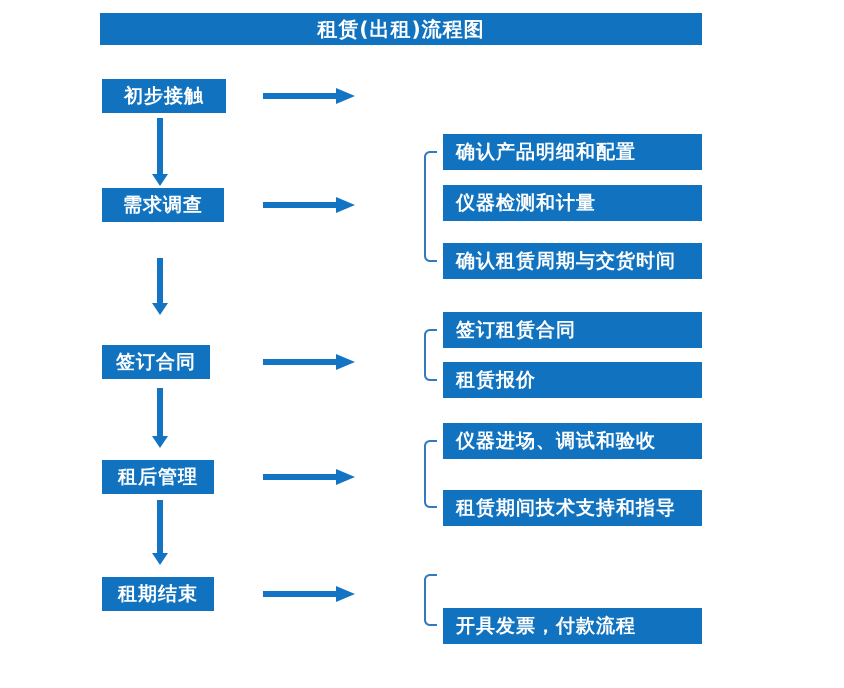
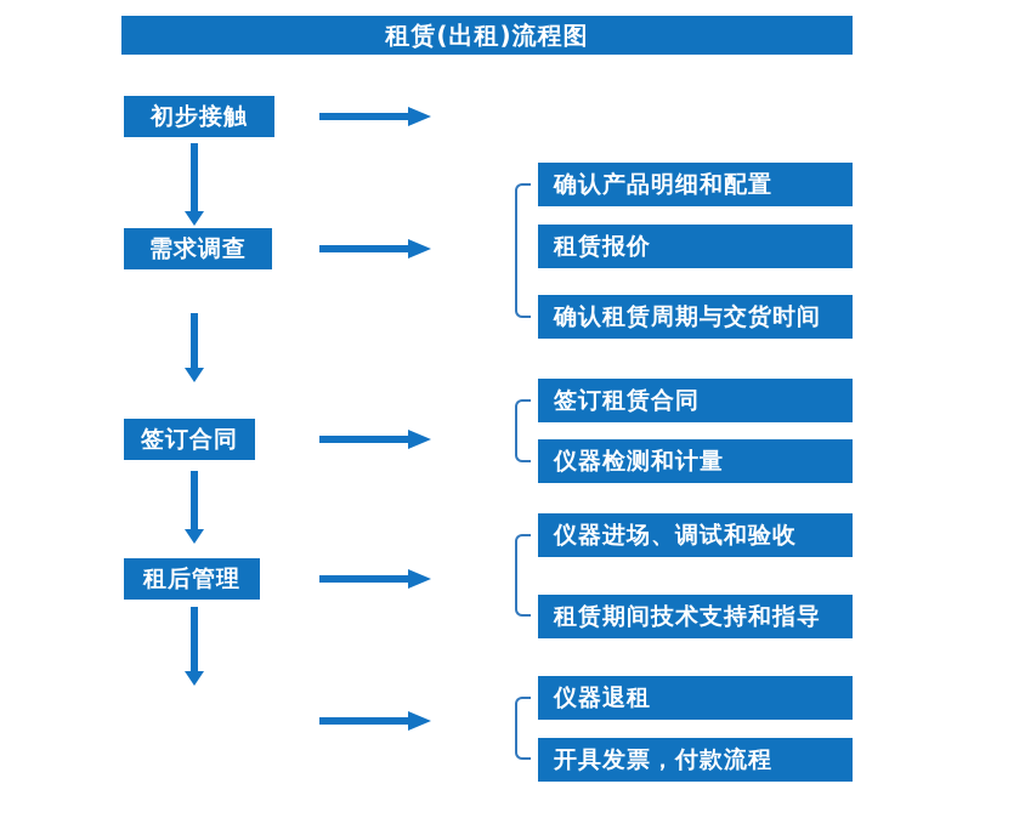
  租赁(出租)流程图
  初步接触
  需求调查
  签订合同
  租后管理
- 租期结束
  确认产品明细和配置
- 仪器检测和计量
+ 租赁报价
  确认租赁周期与交货时间
  签订租赁合同
- 租赁报价
+ 仪器检测和计量
  仪器进场、调试和验收
  租赁期间技术支持和指导
+ 仪器退租
  开具发票，付款流程
